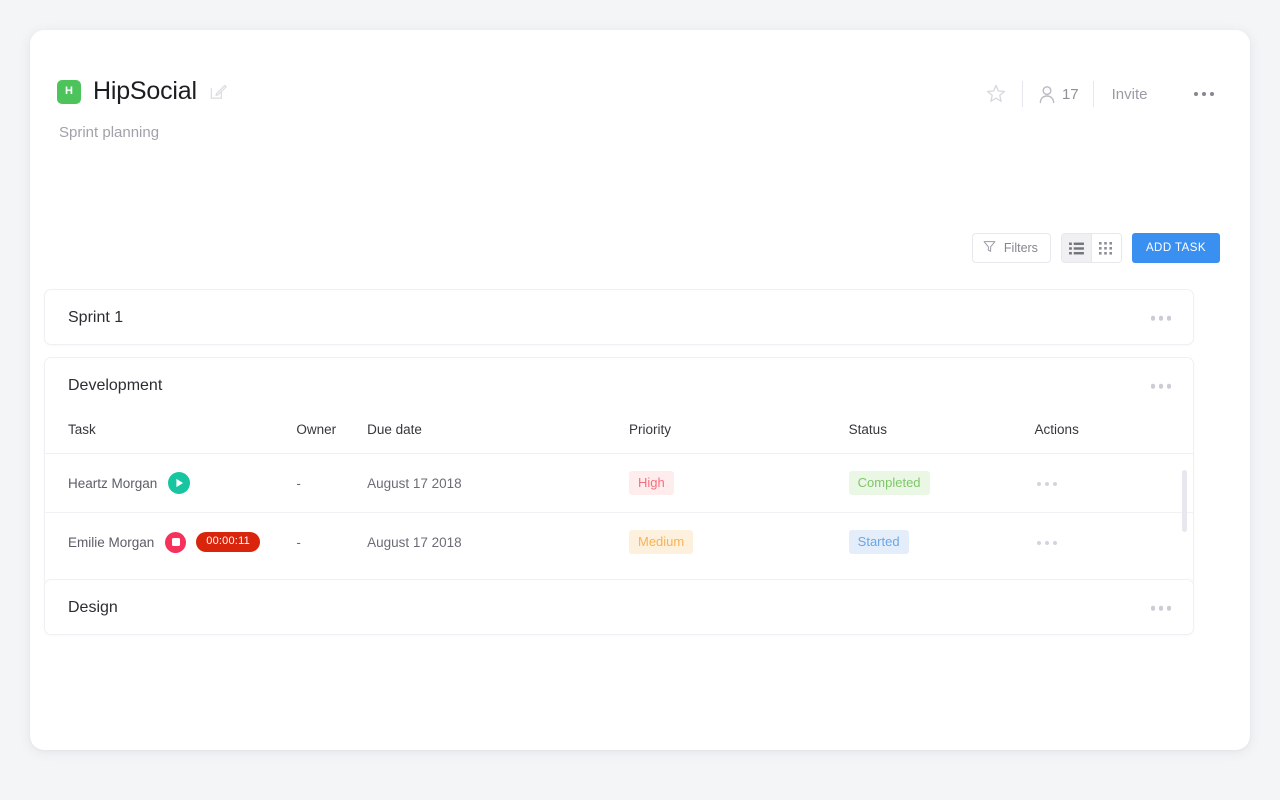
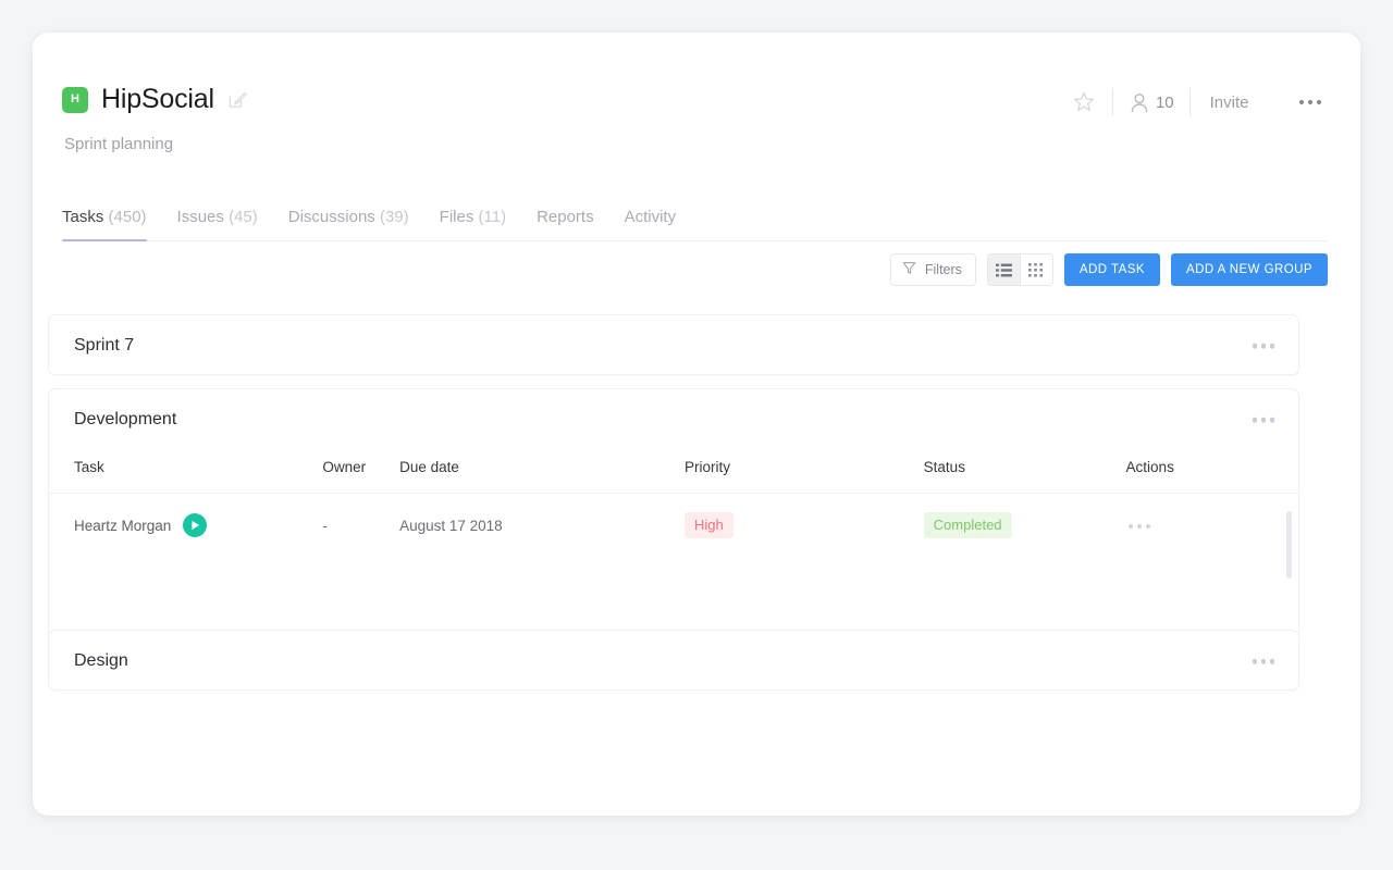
  H
  HipSocial
  Sprint planning
- 17
+ 10
  Invite
+ Tasks (450)
+ Issues (45)
+ Discussions (39)
+ Files (11)
+ Reports
+ Activity
  Filters
  ADD TASK
+ ADD A NEW GROUP
- Sprint 1
+ Sprint 7
  Development
  Task	Owner	Due date	Priority	Status	Actions
  Heartz Morgan	-	August 17 2018	High	Completed
- Emilie Morgan 00:00:11	-	August 17 2018	Medium	Started
  Design
